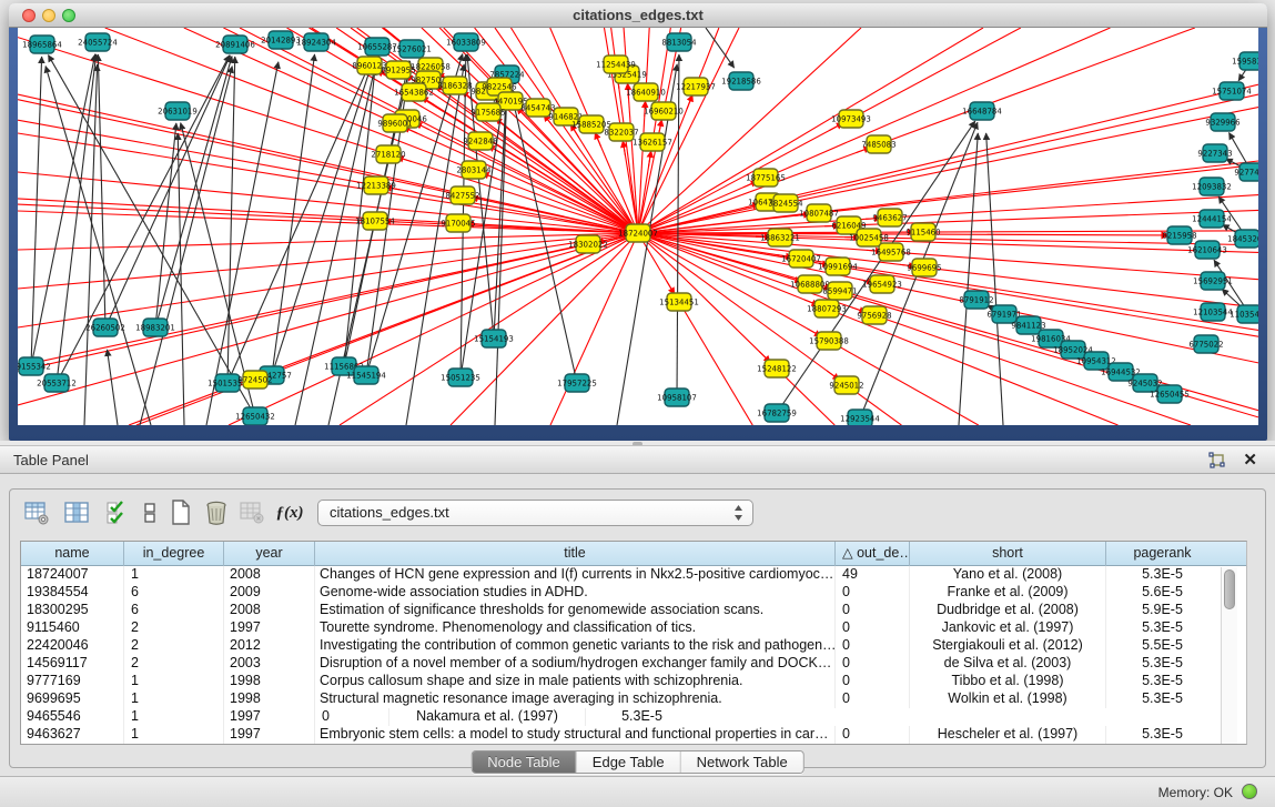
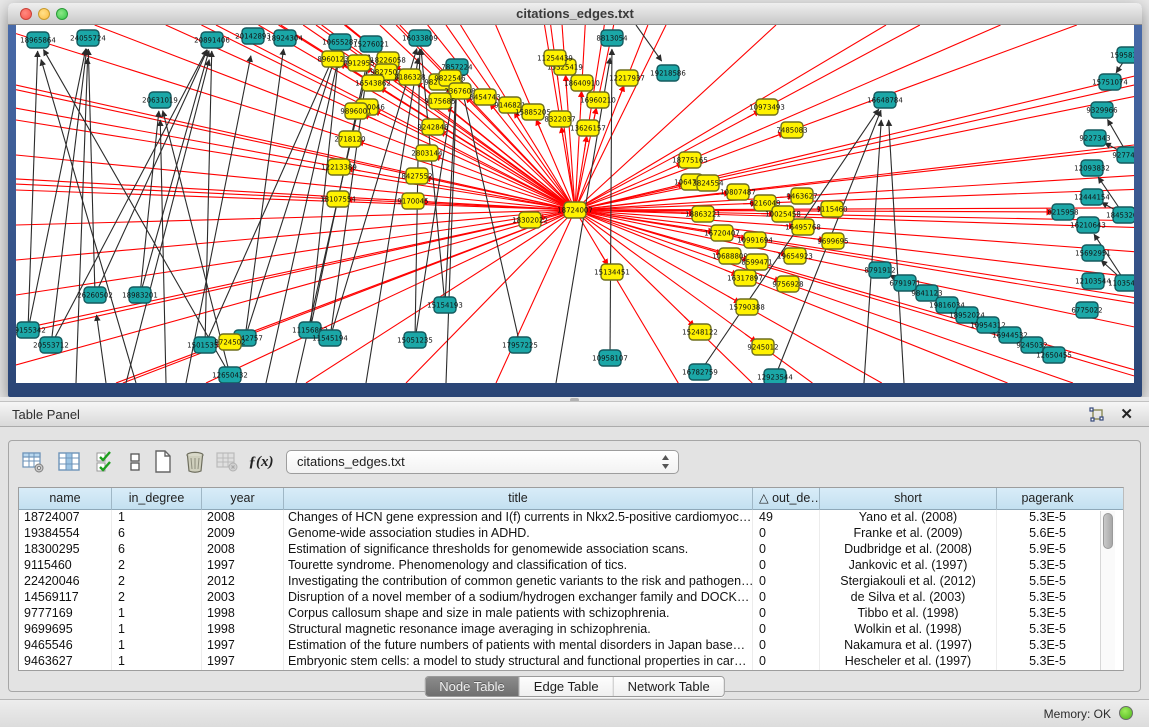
  citations_edges.txt
  18965864
  24055724
  20891406
  20142893
  18924304
  10655287
  15276021
  16033809
  7857224
  8813054
  19218586
  20631019
  26260502
  18983201
  9155342
  20553712
  1501535
  111568
  11545194
  15051235
  17957225
  10958107
  16782759
  12923544
  12650432
  15154193
  16648784
  15751074
  9329966
  9227343
  12093832
  12444154
  8215958
  16210643
  15692951
  12103544
  6775022
  8791912
  6791971
  9841123
  19816034
  18952024
  10954312
  16944532
  9245032
  12650455
  92774
  184532
  110354
  8960123
  8912955
  18226058
  982750
  16543862
  8186328
  9822546
- 4470195
+ 2367608
  9175685
  9896001
  2718120
  9242848
  2803144
  12213389
  8427552
  18107554
  9170045
  8454743
  914682
  15885205
  8322037
  13626157
  15325419
  18640910
  16960210
  11254439
  12217937
  10973493
  7485083
  18775165
  3824554
  10807487
  9463627
  6216049
  18863221
  10025458
  9115460
  16495768
  16720407
  9699695
  1068880
  19654923
- 18807293
+ 16317897
  9756928
  15790388
  15248122
  9245012
  8599471
  10991694
  9724502
  18302022
  15134451
  18724007
  Table Panel
  ✕
  ƒ(x)
  citations_edges.txt
  name
  in_degree
  year
  title
  △ out_de…
  short
  pagerank
  18724007
  1
  2008
  Changes of HCN gene expression and I(f) currents in Nkx2.5-positive cardiomyoc…
  49
  Yano et al. (2008)
  5.3E-5
  19384554
  6
  2009
  Genome-wide association studies in ADHD.
  0
  Franke et al. (2009)
  5.6E-5
  18300295
  6
  2008
  Estimation of significance thresholds for genomewide association scans.
  0
  Dudbridge et al. (2008)
  5.9E-5
  9115460
  2
  1997
  Tourette syndrome. Phenomenology and classification of tics.
  0
  Jankovic et al. (1997)
  5.3E-5
  22420046
  2
  2012
  Investigating the contribution of common genetic variants to the risk and pathogen…
  0
  Stergiakouli et al. (2012)
  5.5E-5
  14569117
  2
  2003
  Disruption of a novel member of a sodium/hydrogen exchanger family and DOCK…
  0
  de Silva et al. (2003)
  5.3E-5
  9777169
  1
  1998
  Corpus callosum shape and size in male patients with schizophrenia.
  0
  Tibbo et al. (1998)
  5.3E-5
  9699695
  1
  1998
  Structural magnetic resonance image averaging in schizophrenia.
  0
  Wolkin et al. (1998)
  5.3E-5
  9465546
  1
  1997
+ Estimation of the future numbers of patients with mental disorders in Japan base…
  0
  Nakamura et al. (1997)
  5.3E-5
  9463627
  1
  1997
  Embryonic stem cells: a model to study structural and functional properties in car…
  0
  Hescheler et al. (1997)
  5.3E-5
  Node Table
  Edge Table
  Network Table
  Memory: OK
